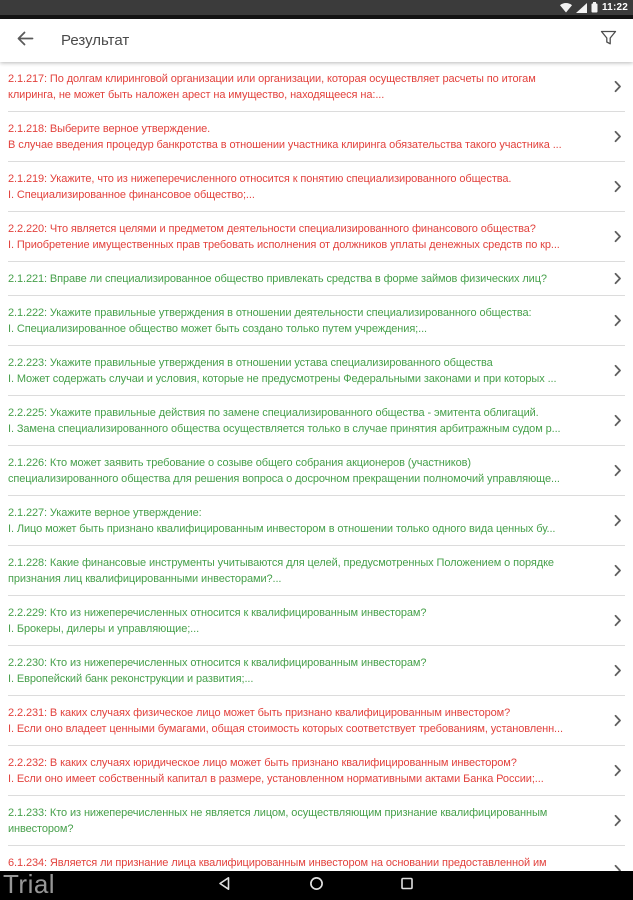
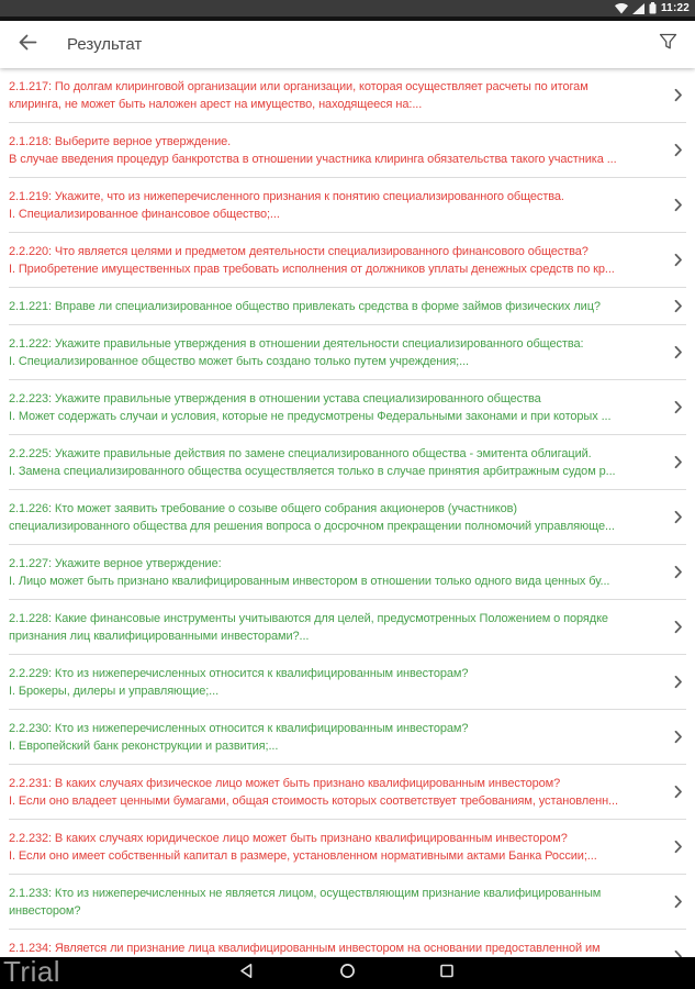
  11:22
  Результат
  2.1.217: По долгам клиринговой организации или организации, которая осуществляет расчеты по итогам
  клиринга, не может быть наложен арест на имущество, находящееся на:...
  2.1.218: Выберите верное утверждение.
  В случае введения процедур банкротства в отношении участника клиринга обязательства такого участника ...
- 2.1.219: Укажите, что из нижеперечисленного относится к понятию специализированного общества.
+ 2.1.219: Укажите, что из нижеперечисленного признания к понятию специализированного общества.
  I. Специализированное финансовое общество;...
  2.2.220: Что является целями и предметом деятельности специализированного финансового общества?
  I. Приобретение имущественных прав требовать исполнения от должников уплаты денежных средств по кр...
  2.1.221: Вправе ли специализированное общество привлекать средства в форме займов физических лиц?
  2.1.222: Укажите правильные утверждения в отношении деятельности специализированного общества:
  I. Специализированное общество может быть создано только путем учреждения;...
  2.2.223: Укажите правильные утверждения в отношении устава специализированного общества
  I. Может содержать случаи и условия, которые не предусмотрены Федеральными законами и при которых ...
  2.2.225: Укажите правильные действия по замене специализированного общества - эмитента облигаций.
  I. Замена специализированного общества осуществляется только в случае принятия арбитражным судом р...
  2.1.226: Кто может заявить требование о созыве общего собрания акционеров (участников)
  специализированного общества для решения вопроса о досрочном прекращении полномочий управляюще...
  2.1.227: Укажите верное утверждение:
  I. Лицо может быть признано квалифицированным инвестором в отношении только одного вида ценных бу...
  2.1.228: Какие финансовые инструменты учитываются для целей, предусмотренных Положением о порядке
  признания лиц квалифицированными инвесторами?...
  2.2.229: Кто из нижеперечисленных относится к квалифицированным инвесторам?
  I. Брокеры, дилеры и управляющие;...
  2.2.230: Кто из нижеперечисленных относится к квалифицированным инвесторам?
  I. Европейский банк реконструкции и развития;...
  2.2.231: В каких случаях физическое лицо может быть признано квалифицированным инвестором?
  I. Если оно владеет ценными бумагами, общая стоимость которых соответствует требованиям, установленн...
  2.2.232: В каких случаях юридическое лицо может быть признано квалифицированным инвестором?
  I. Если оно имеет собственный капитал в размере, установленном нормативными актами Банка России;...
  2.1.233: Кто из нижеперечисленных не является лицом, осуществляющим признание квалифицированным
  инвестором?
- 6.1.234: Является ли признание лица квалифицированным инвестором на основании предоставленной им
+ 2.1.234: Является ли признание лица квалифицированным инвестором на основании предоставленной им
  Trial
